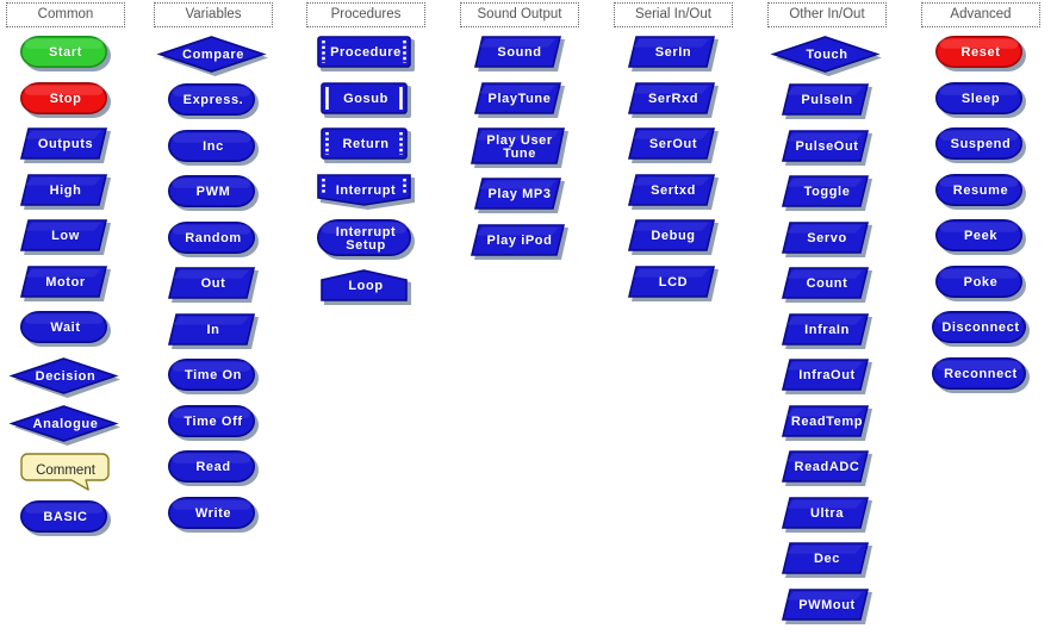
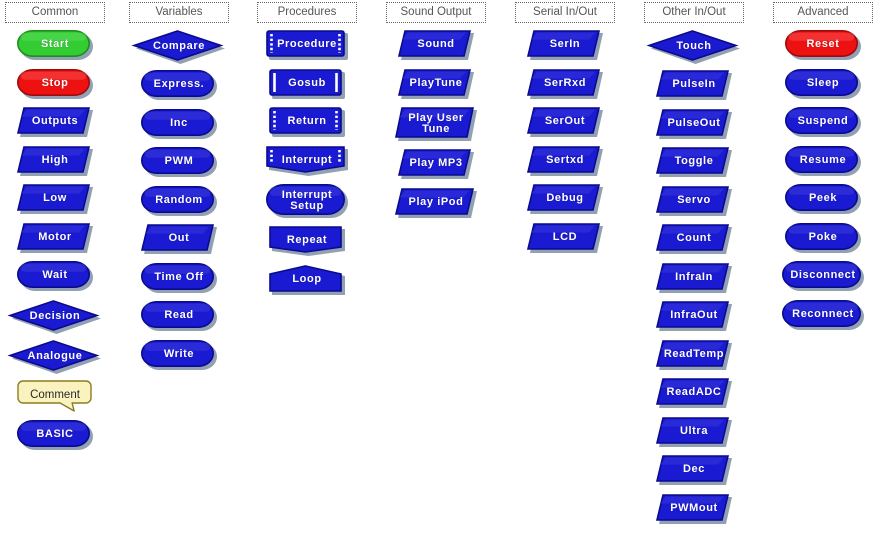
  Common
  Start
  Stop
  Outputs
  High
  Low
  Motor
  Wait
  Decision
  Analogue
  Comment
  BASIC
  Variables
  Compare
  Express.
  Inc
  PWM
  Random
  Out
- In
- Time On
  Time Off
  Read
  Write
  Procedures
  Procedure
  Gosub
  Return
  Interrupt
  Interrupt
  Setup
+ Repeat
  Loop
  Sound Output
  Sound
  PlayTune
  Play User
  Tune
  Play MP3
  Play iPod
  Serial In/Out
  SerIn
  SerRxd
  SerOut
  Sertxd
  Debug
  LCD
  Other In/Out
  Touch
  PulseIn
  PulseOut
  Toggle
  Servo
  Count
  InfraIn
  InfraOut
  ReadTemp
  ReadADC
  Ultra
  Dec
  PWMout
  Advanced
  Reset
  Sleep
  Suspend
  Resume
  Peek
  Poke
  Disconnect
  Reconnect
